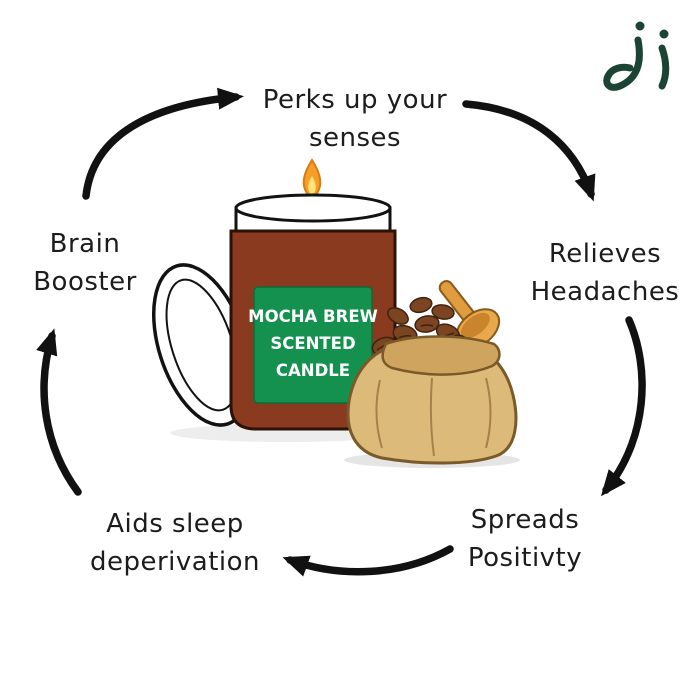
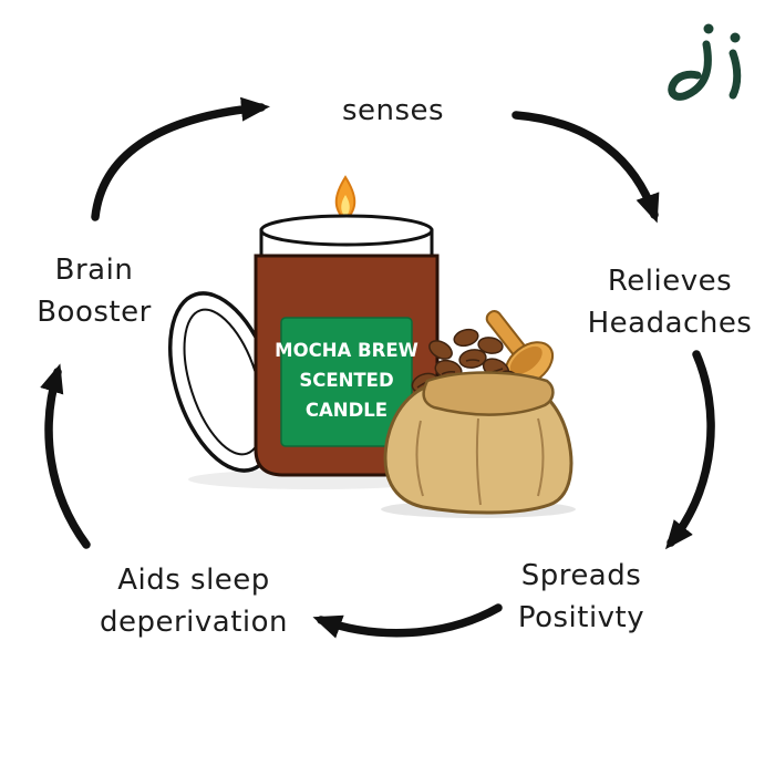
  MOCHA BREW
  SCENTED
  CANDLE
- Perks up your
  senses
  Relieves
  Headaches
  Spreads
  Positivty
  Aids sleep
  deperivation
  Brain
  Booster
